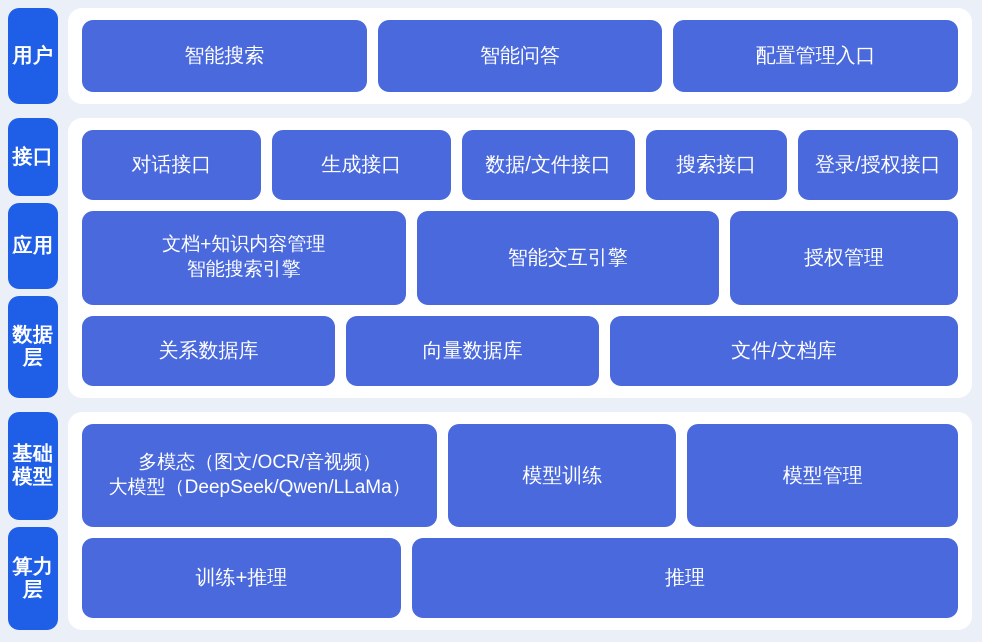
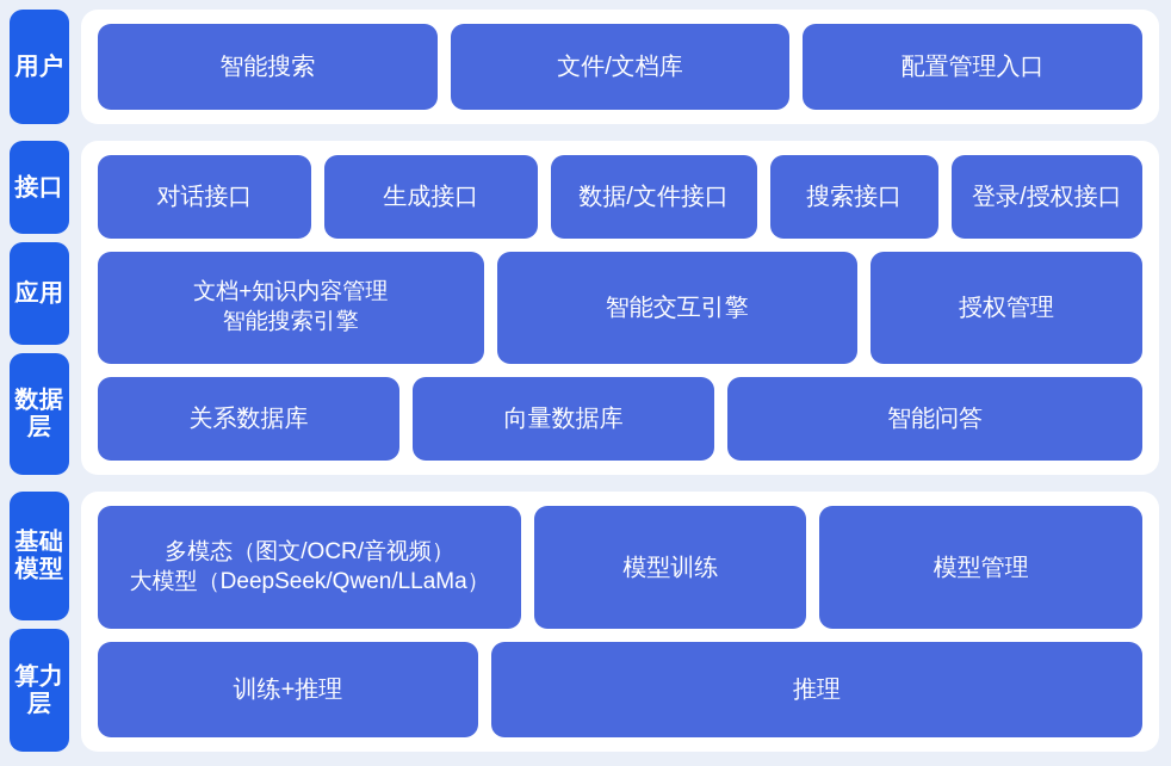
  用户
  智能搜索
- 智能问答
+ 文件/文档库
  配置管理入口
  接口
  应用
  数据层
  对话接口
  生成接口
  数据/文件接口
  搜索接口
  登录/授权接口
  文档+知识内容管理
  智能搜索引擎
  智能交互引擎
  授权管理
  关系数据库
  向量数据库
- 文件/文档库
+ 智能问答
  基础模型
  算力层
  多模态（图文/OCR/音视频）
  大模型（DeepSeek/Qwen/LLaMa）
  模型训练
  模型管理
  训练+推理
  推理
